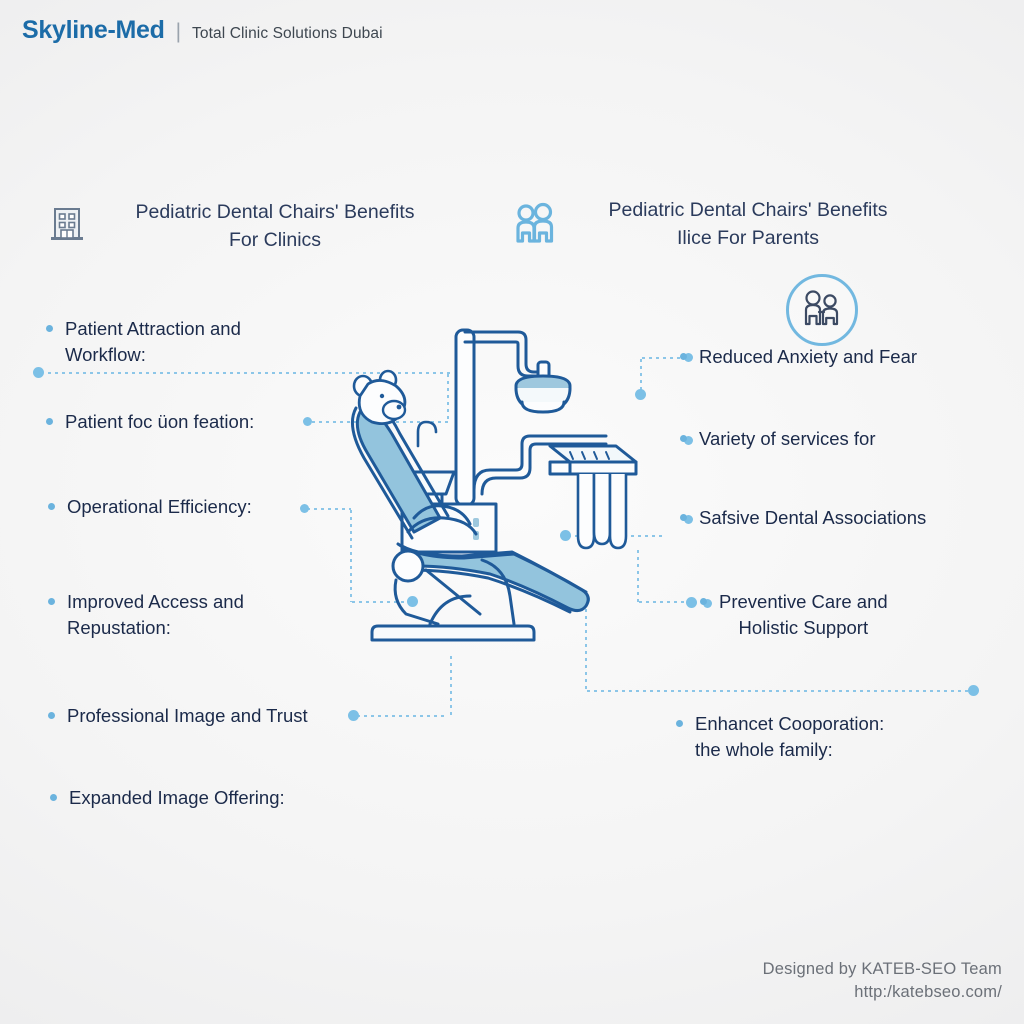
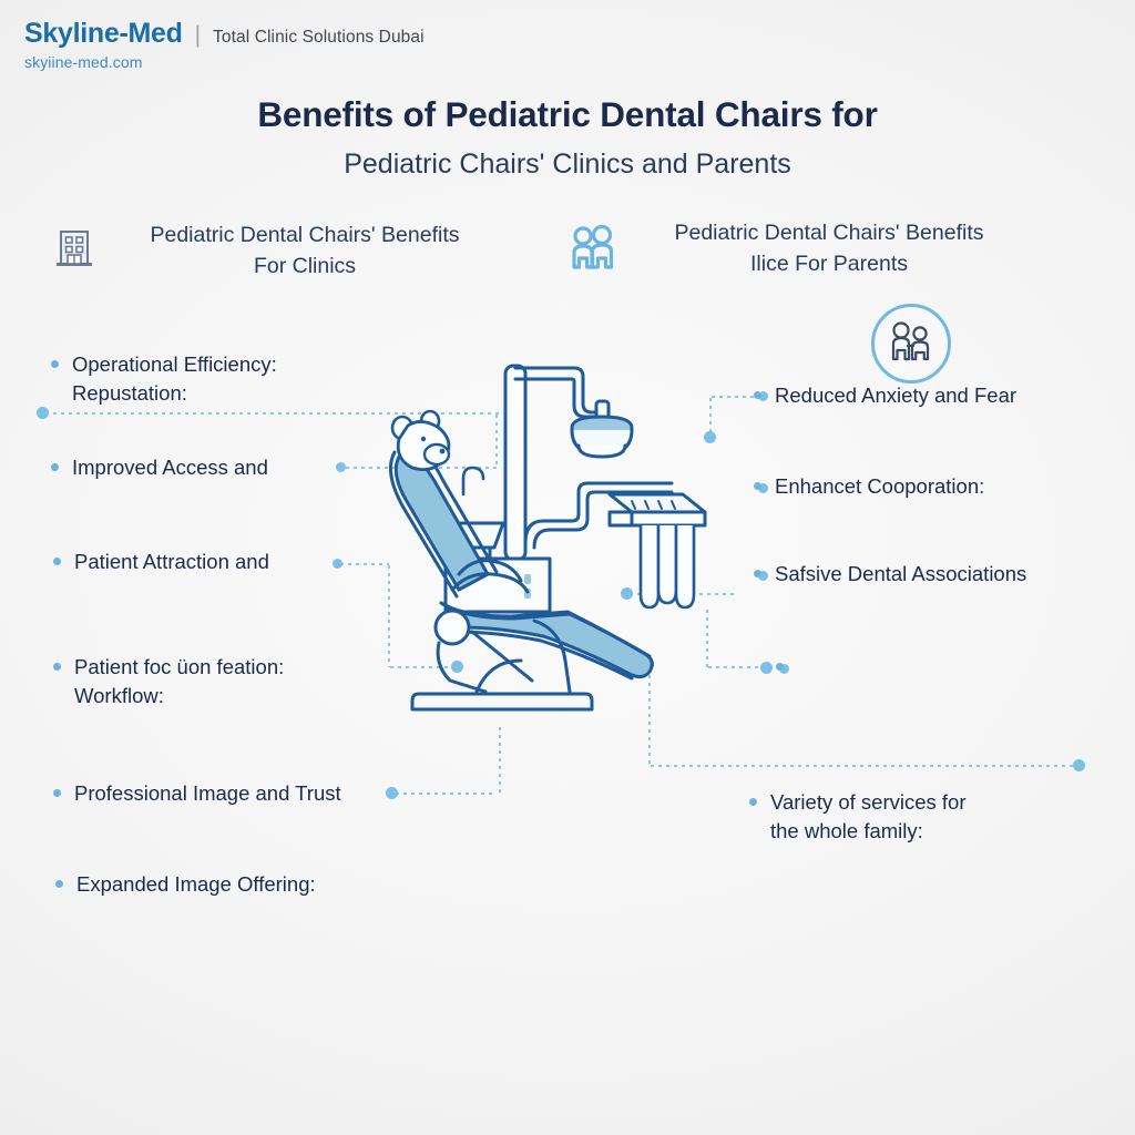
  Skyline-Med
  |
  Total Clinic Solutions Dubai
+ skyiine-med.com
+ Benefits of Pediatric Dental Chairs for
+ Pediatric Chairs' Clinics and Parents
  Pediatric Dental Chairs' Benefits
  For Clinics
  Pediatric Dental Chairs' Benefits
  Ilice For Parents
- Patient Attraction and
+ Operational Efficiency:
- Workflow:
+ Repustation:
- Patient foc üon feation:
+ Improved Access and
- Operational Efficiency:
+ Patient Attraction and
- Improved Access and
+ Patient foc üon feation:
- Repustation:
+ Workflow:
  Professional Image and Trust
  Expanded Image Offering:
  Reduced Anxiety and Fear
- Variety of services for
+ Enhancet Cooporation:
  Safsive Dental Associations
- Preventive Care and
- Holistic Support
- Enhancet Cooporation:
+ Variety of services for
  the whole family:
- Designed by KATEB-SEO Team
- http:/katebseo.com/
